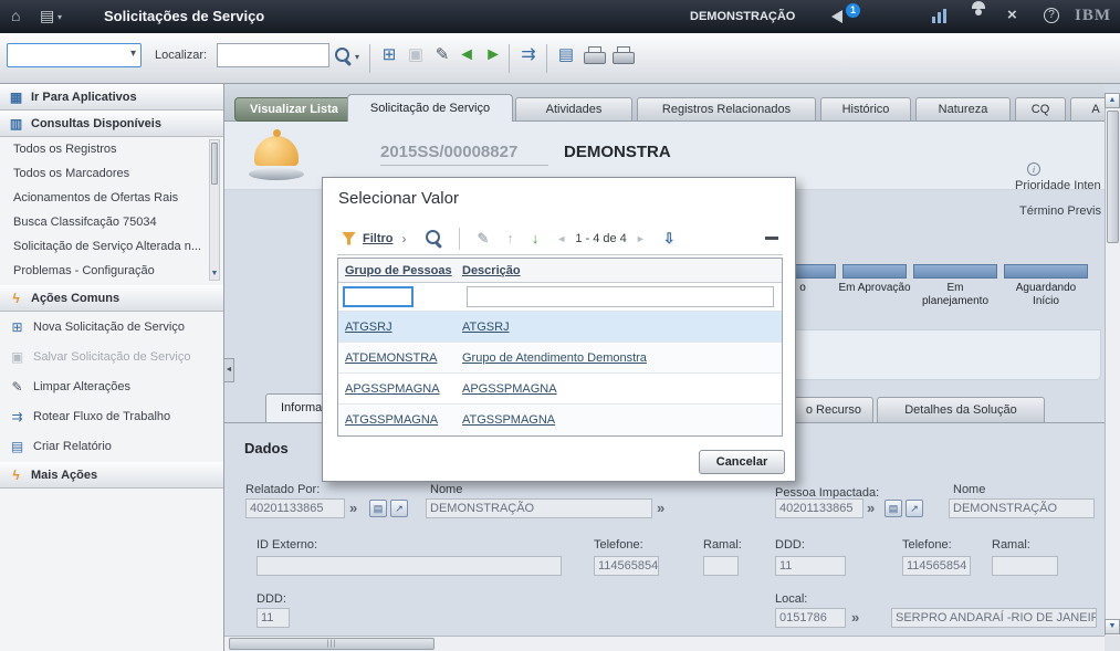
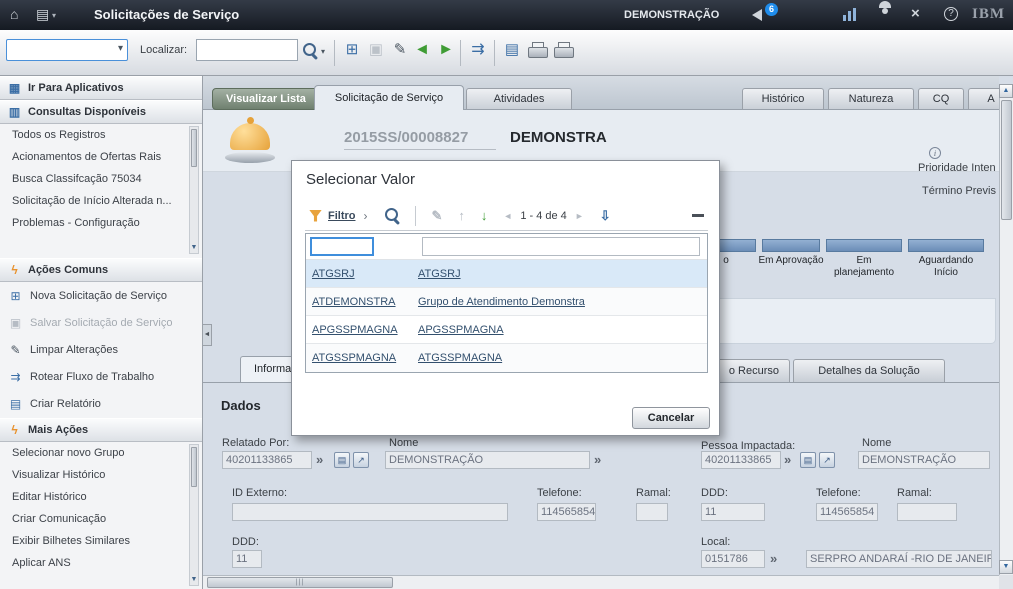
  ⌂
  ▤
  ▾
  Solicitações de Serviço
  DEMONSTRAÇÃO
- 1
+ 6
  ×
  ?
  IBM
  Localizar:
  ▾
  ⊞
  ▣
  ✎
  ◄
  ►
  ⇉
  ▤
  ▦
  Ir Para Aplicativos
  ▥
  Consultas Disponíveis
  Todos os Registros
- Todos os Marcadores
  Acionamentos de Ofertas Rais
  Busca Classifcação 75034
- Solicitação de Serviço Alterada n...
+ Solicitação de Início Alterada n...
  Problemas - Configuração
  ϟ
  Ações Comuns
  ⊞
  Nova Solicitação de Serviço
  ▣
  Salvar Solicitação de Serviço
  ✎
  Limpar Alterações
  ⇉
  Rotear Fluxo de Trabalho
  ▤
  Criar Relatório
  ϟ
  Mais Ações
+ Selecionar novo Grupo
+ Visualizar Histórico
+ Editar Histórico
+ Criar Comunicação
+ Exibir Bilhetes Similares
+ Aplicar ANS
  Visualizar Lista
  Solicitação de Serviço
  Atividades
- Registros Relacionados
  Histórico
  Natureza
  CQ
  A
  2015SS/00008827
  DEMONSTRA
  i
  Prioridade Inten
  Término Previs
  o
  Em Aprovação
  Em planejamento
  Aguardando Início
  Informa
  o Recurso
  Detalhes da Solução
  Dados
  Relatado Por:
  40201133865
  »
  ▤
  ↗
  Nome
  DEMONSTRAÇÃO
  »
  ID Externo:
  Telefone:
  114565854
  Ramal:
  DDD:
  11
  Pessoa Impactada:
  40201133865
  »
  ▤
  ↗
  Nome
  DEMONSTRAÇÃO
  DDD:
  11
  Telefone:
  114565854
  Ramal:
  Local:
  0151786
  »
  SERPRO ANDARAÍ -RIO DE JANEIR
  Selecionar Valor
  Filtro
  ›
  ✎
  ↑
  ↓
  ◄
  1 - 4 de 4
  ►
  ⇩
- Grupo de Pessoas
- Descrição
  ATGSRJ
  ATGSRJ
  ATDEMONSTRA
  Grupo de Atendimento Demonstra
  APGSSPMAGNA
  APGSSPMAGNA
  ATGSSPMAGNA
  ATGSSPMAGNA
  Cancelar
